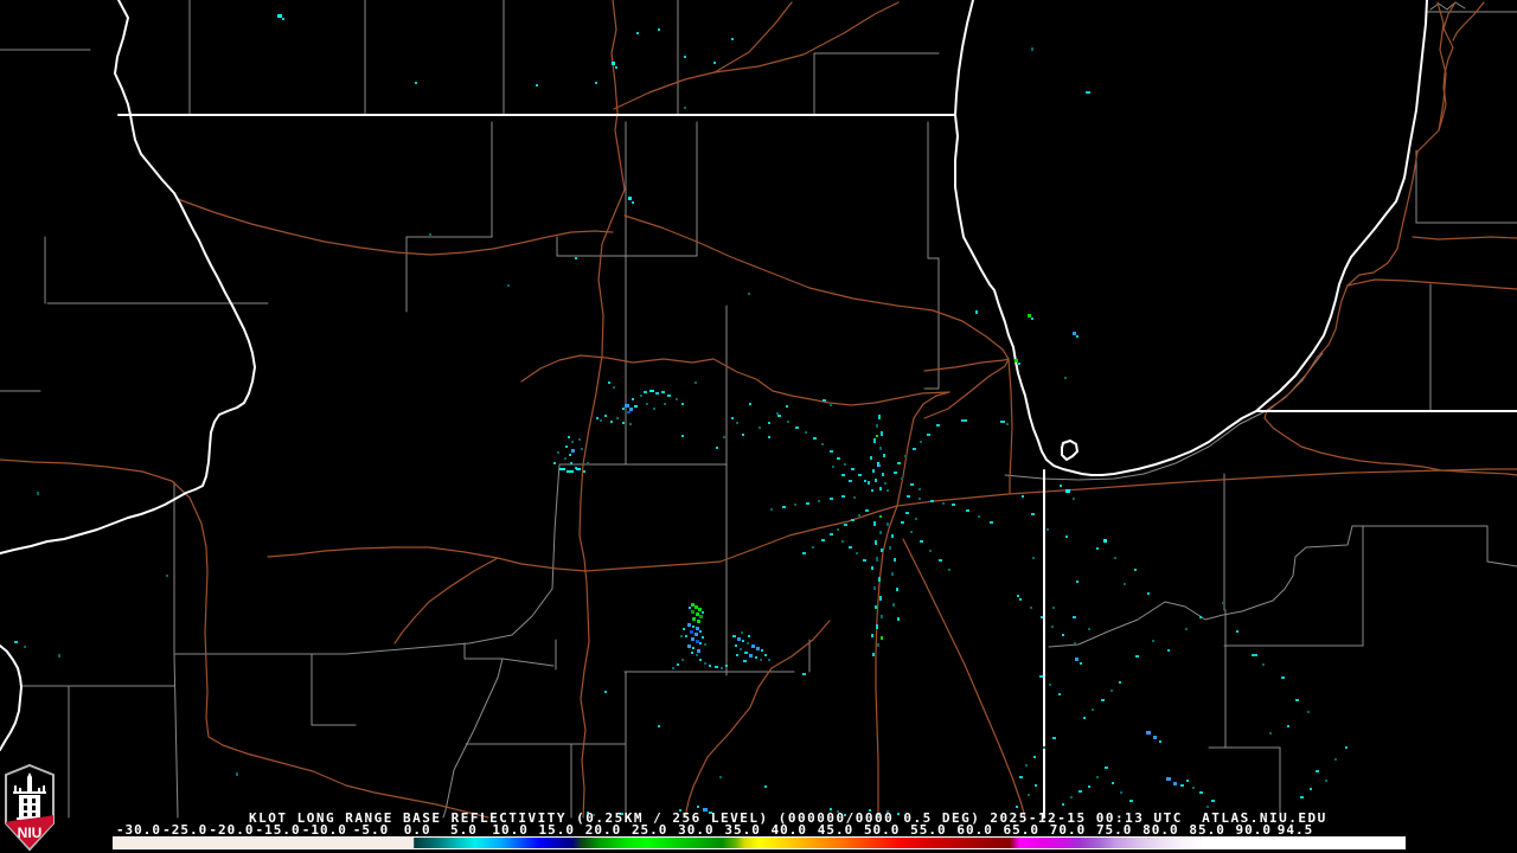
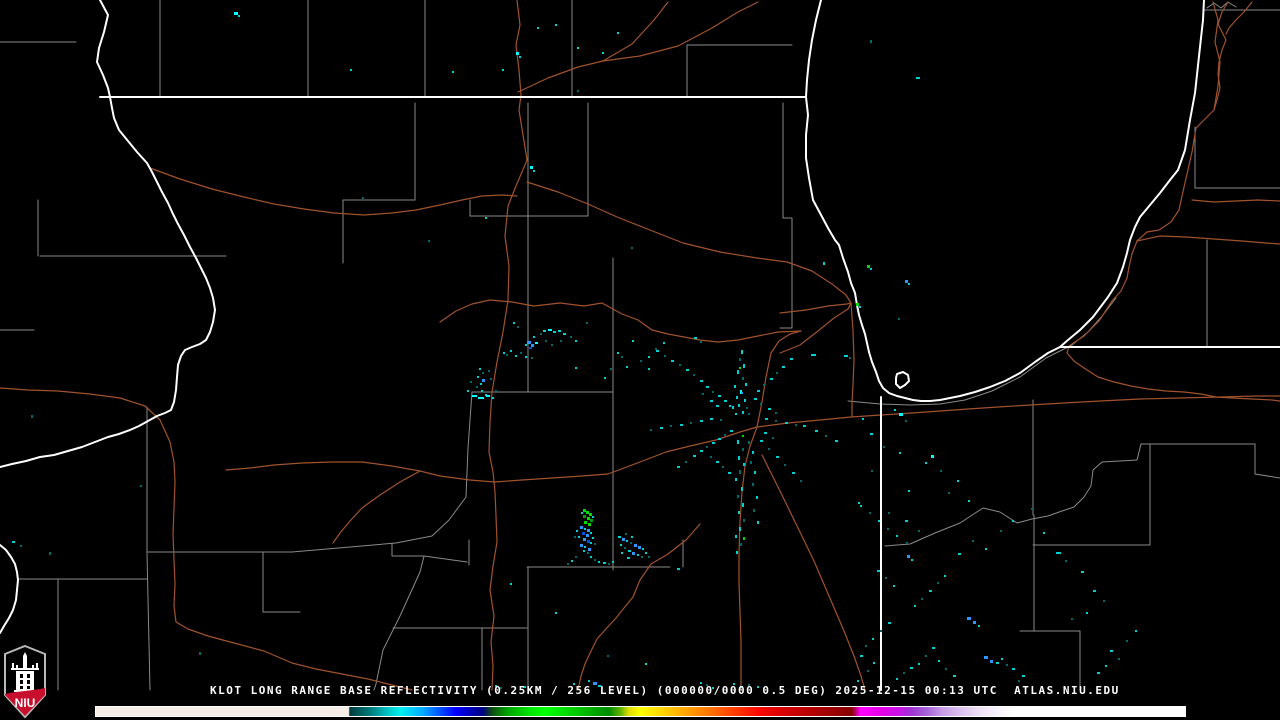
  NIU
  KLOT LONG RANGE BASE REFLECTIVITY (0.25KM / 256 LEVEL) (000000/0000 0.5 DEG) 2025-12-15 00:13 UTC ATLAS.NIU.EDU
- -30.0
- -25.0
- -20.0
- -15.0
- -10.0
- -5.0
- 0.0
- 5.0
- 10.0
- 15.0
- 20.0
- 25.0
- 30.0
- 35.0
- 40.0
- 45.0
- 50.0
- 55.0
- 60.0
- 65.0
- 70.0
- 75.0
- 80.0
- 85.0
- 90.0
- 94.5
